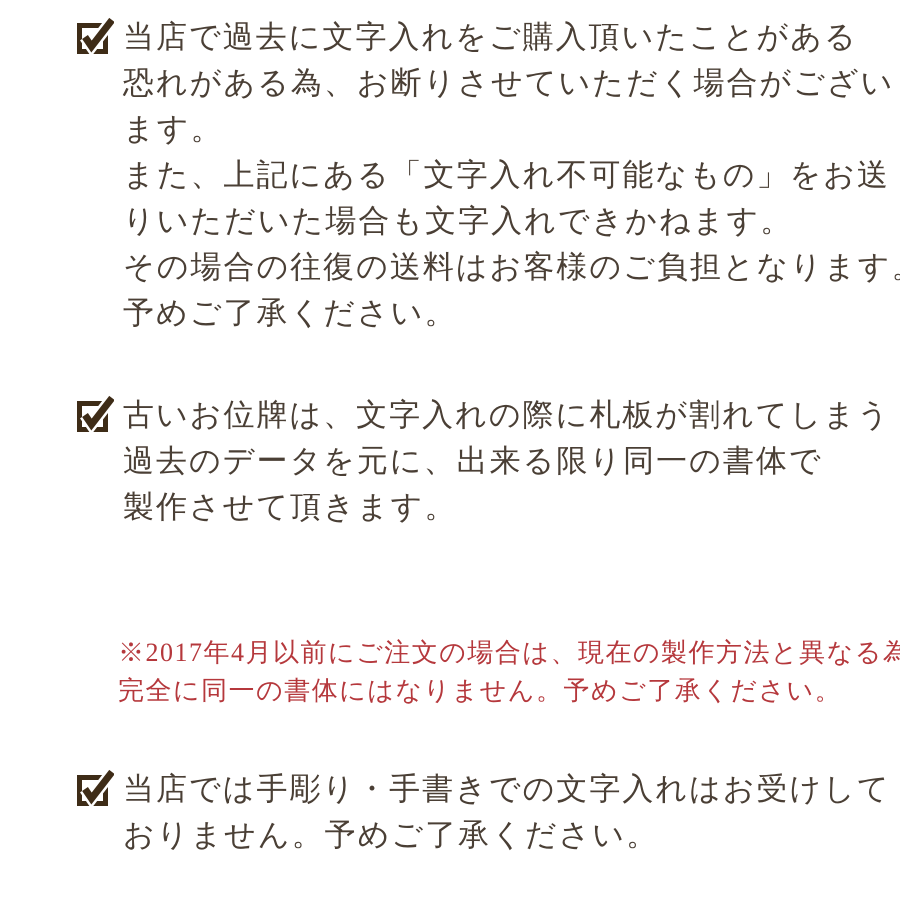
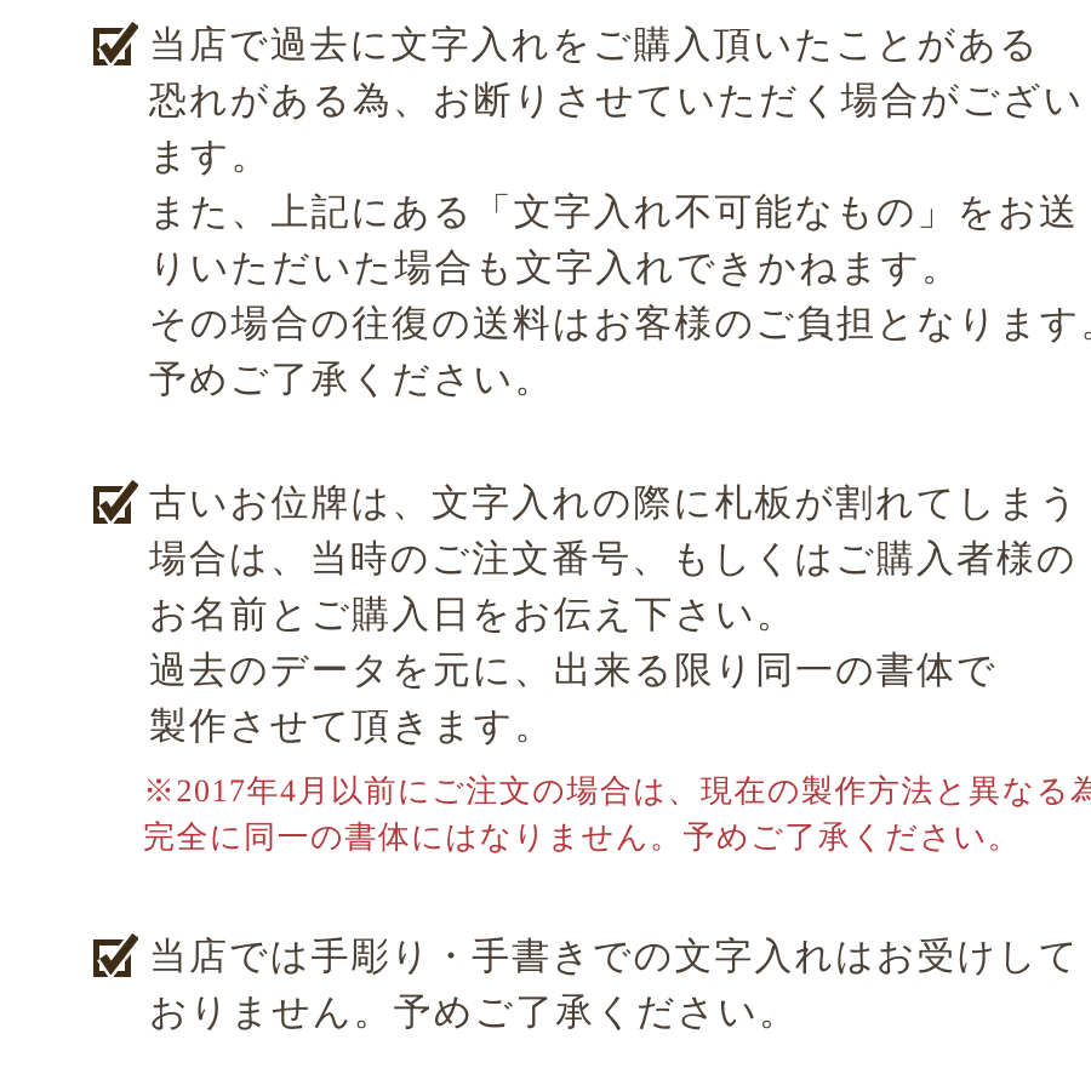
  当店で過去に文字入れをご購入頂いたことがある
  恐れがある為、お断りさせていただく場合がござい
  ます。
  また、上記にある「文字入れ不可能なもの」をお送
  りいただいた場合も文字入れできかねます。
  その場合の往復の送料はお客様のご負担となります
  予めご了承ください。
  古いお位牌は、文字入れの際に札板が割れてしまう
+ 場合は、当時のご注文番号、もしくはご購入者様の
+ お名前とご購入日をお伝え下さい。
  過去のデータを元に、出来る限り同一の書体で
  製作させて頂きます。
  ※2017年4月以前にご注文の場合は、現在の製作方法と異なる為
  完全に同一の書体にはなりません。予めご了承ください。
  当店では手彫り・手書きでの文字入れはお受けして
  おりません。予めご了承ください。
